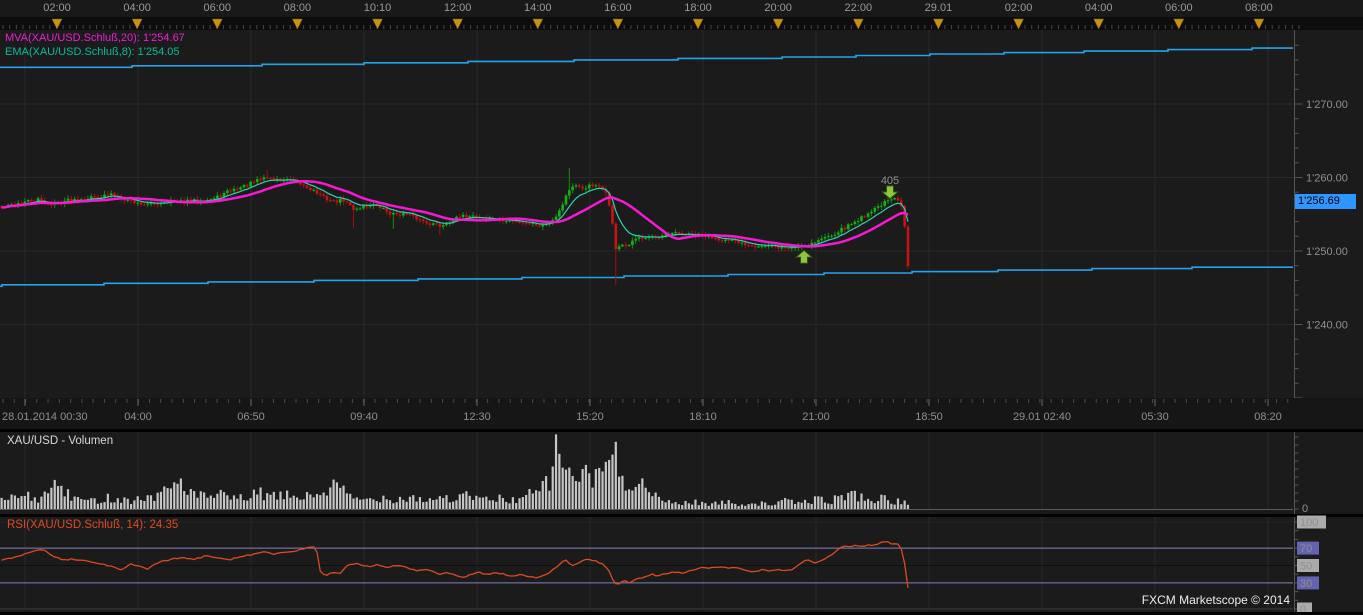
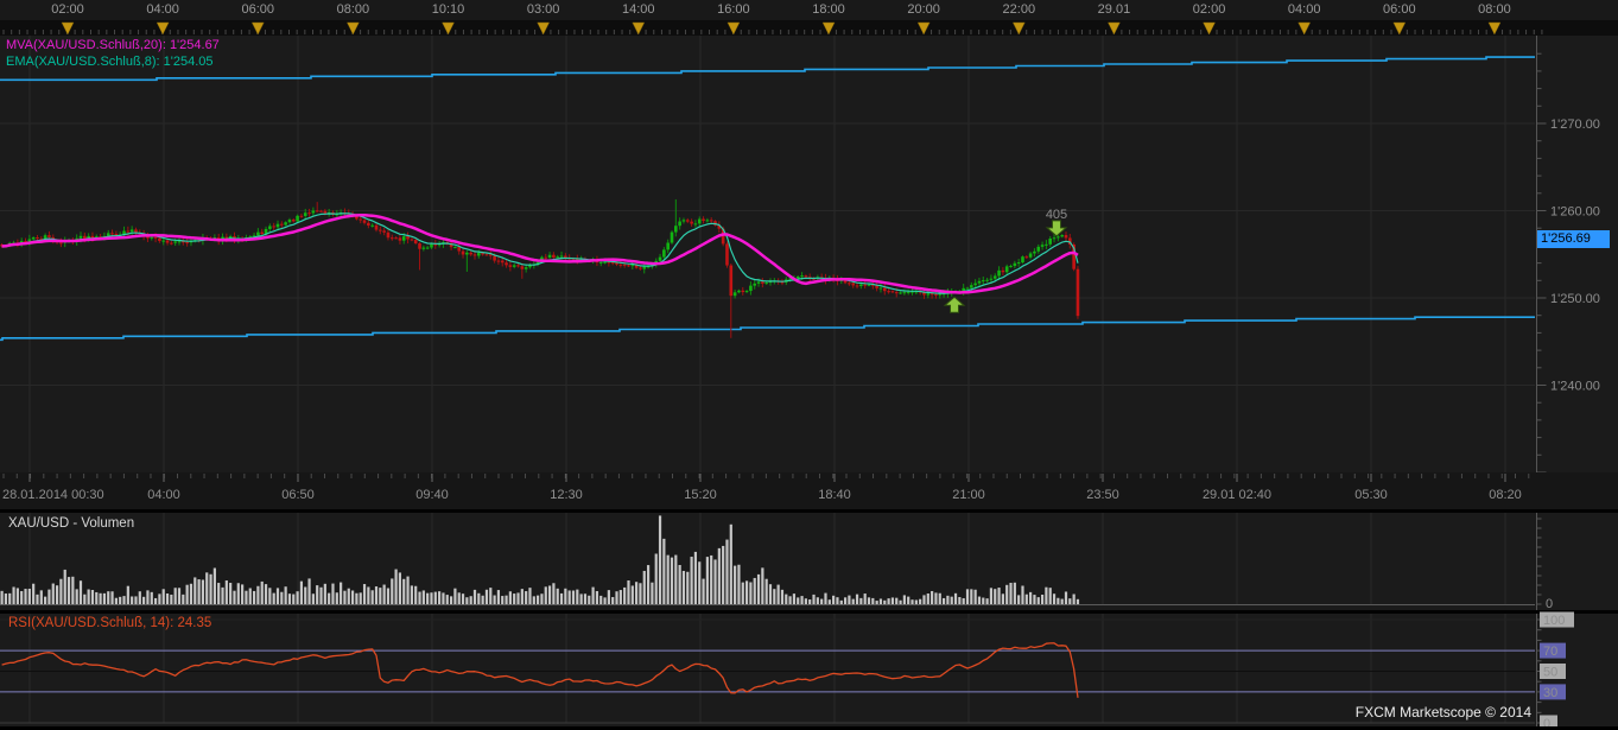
  02:00
  04:00
  06:00
  08:00
  10:10
- 12:00
+ 03:00
  14:00
  16:00
  18:00
  20:00
  22:00
  29.01
  02:00
  04:00
  06:00
  08:00
  405
  1'270.00
  1'260.00
  1'250.00
  1'240.00
  28.01.2014 00:30
  04:00
  06:50
  09:40
  12:30
  15:20
- 18:10
+ 18:40
  21:00
- 18:50
+ 23:50
  29.01 02:40
  05:30
  08:20
  0
  100
  70
  50
  30
  0
  MVA(XAU/USD.Schluß,20): 1'254.67
  EMA(XAU/USD.Schluß,8): 1'254.05
  1'256.69
  XAU/USD - Volumen
  RSI(XAU/USD.Schluß, 14): 24.35
  FXCM Marketscope © 2014
